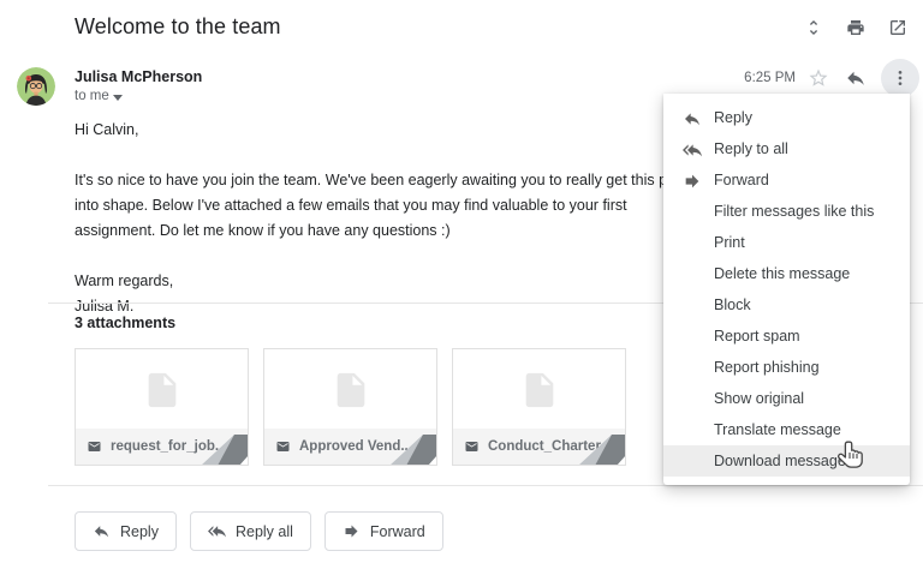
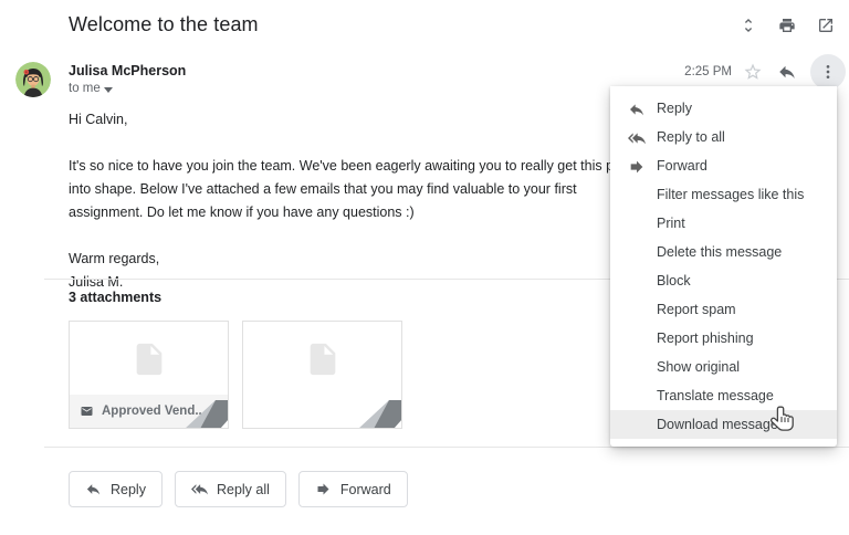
  Welcome to the team
  Julisa McPherson
  to me
- 6:25 PM
+ 2:25 PM
  Hi Calvin,
  It's so nice to have you join the team. We've been eagerly awaiting you to really get this into shape. Below I've attached a few emails that you may find valuable to your first assignment. Do let me know if you have any questions :)
  Warm regards,
  Julisa M.
  3 attachments
- request_for_job..
  Approved Vend..
- Conduct_Charter
  Reply
  Reply all
  Forward
  Reply
  Reply to all
  Forward
  Filter messages like this
  Print
  Delete this message
  Block
  Report spam
  Report phishing
  Show original
  Translate message
  Download messag
